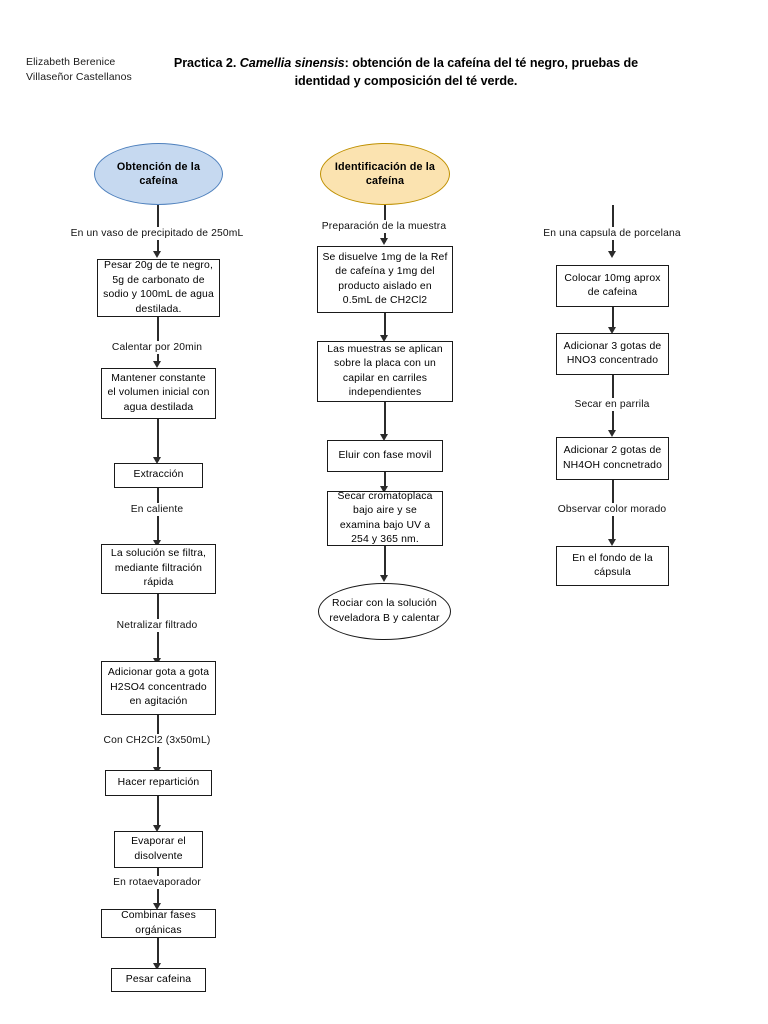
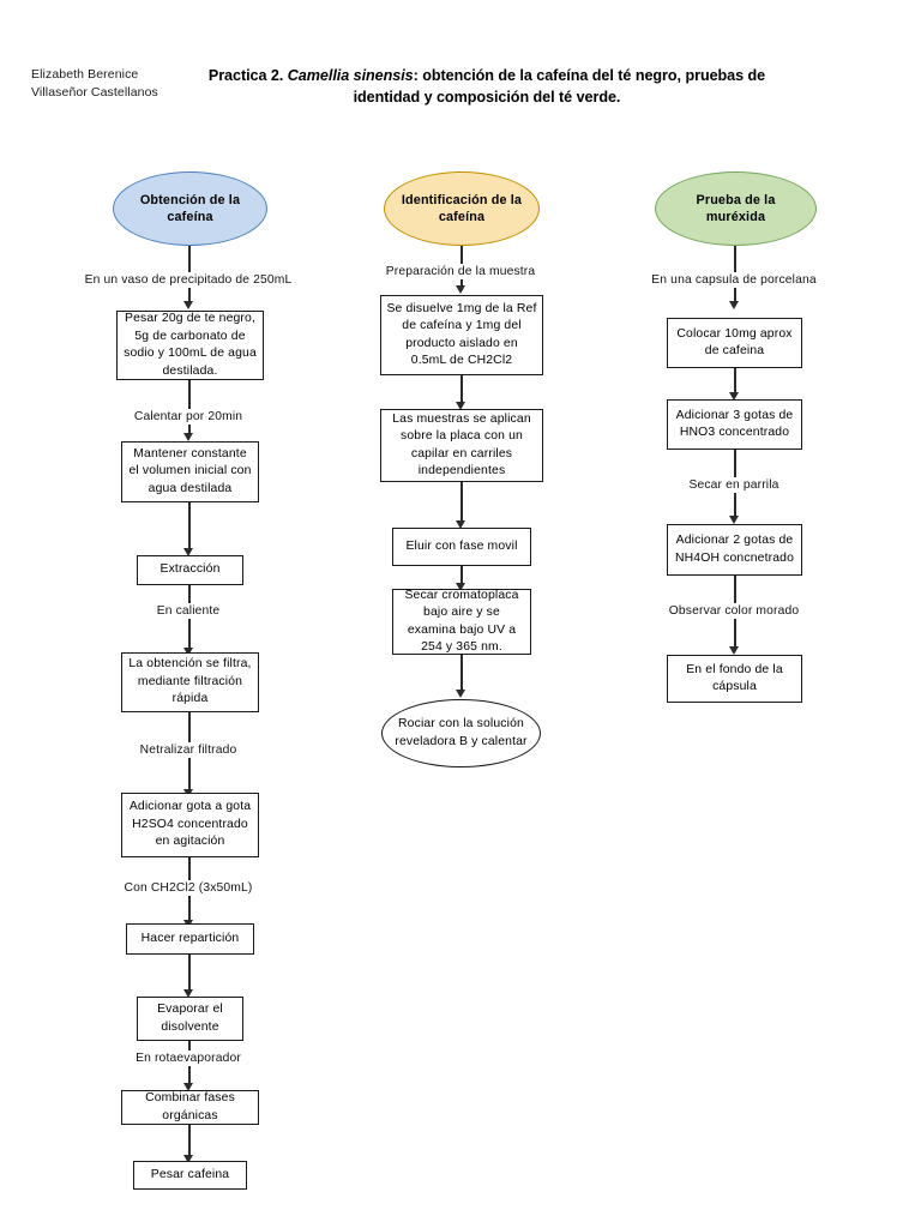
  Elizabeth Berenice
  Villaseñor Castellanos
  Practica 2. Camellia sinensis: obtención de la cafeína del té negro, pruebas de identidad y composición del té verde.
  Obtención de la cafeína
  En un vaso de precipitado de 250mL
  Pesar 20g de te negro, 5g de carbonato de sodio y 100mL de agua destilada.
  Calentar por 20min
  Mantener constante el volumen inicial con agua destilada
  Extracción
  En caliente
- La solución se filtra, mediante filtración rápida
+ La obtención se filtra, mediante filtración rápida
  Netralizar filtrado
  Adicionar gota a gota H2SO4 concentrado en agitación
  Con CH2Cl2 (3x50mL)
  Hacer repartición
  Evaporar el disolvente
  En rotaevaporador
  Combinar fases orgánicas
  Pesar cafeina
  Identificación de la cafeína
  Preparación de la muestra
  Se disuelve 1mg de la Ref de cafeína y 1mg del producto aislado en 0.5mL de CH2Cl2
  Las muestras se aplican sobre la placa con un capilar en carriles independientes
  Eluir con fase movil
  Secar cromatoplaca bajo aire y se examina bajo UV a 254 y 365 nm.
  Rociar con la solución reveladora B y calentar
+ Prueba de la muréxida
  En una capsula de porcelana
  Colocar 10mg aprox de cafeina
  Adicionar 3 gotas de HNO3 concentrado
  Secar en parrila
  Adicionar 2 gotas de NH4OH concnetrado
  Observar color morado
  En el fondo de la cápsula
